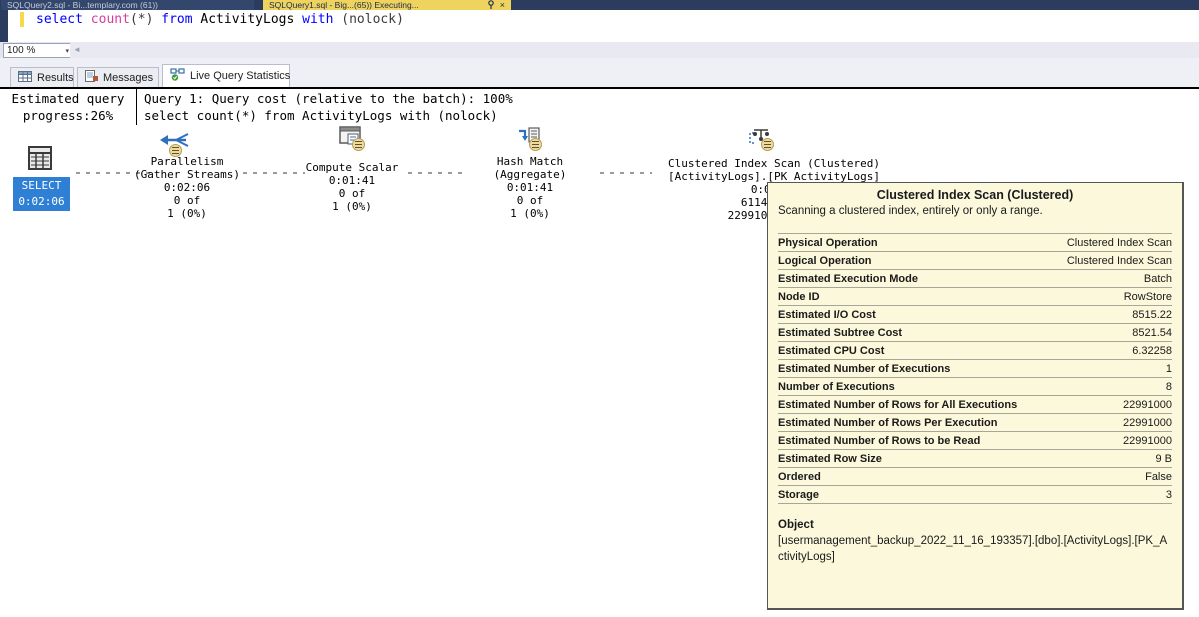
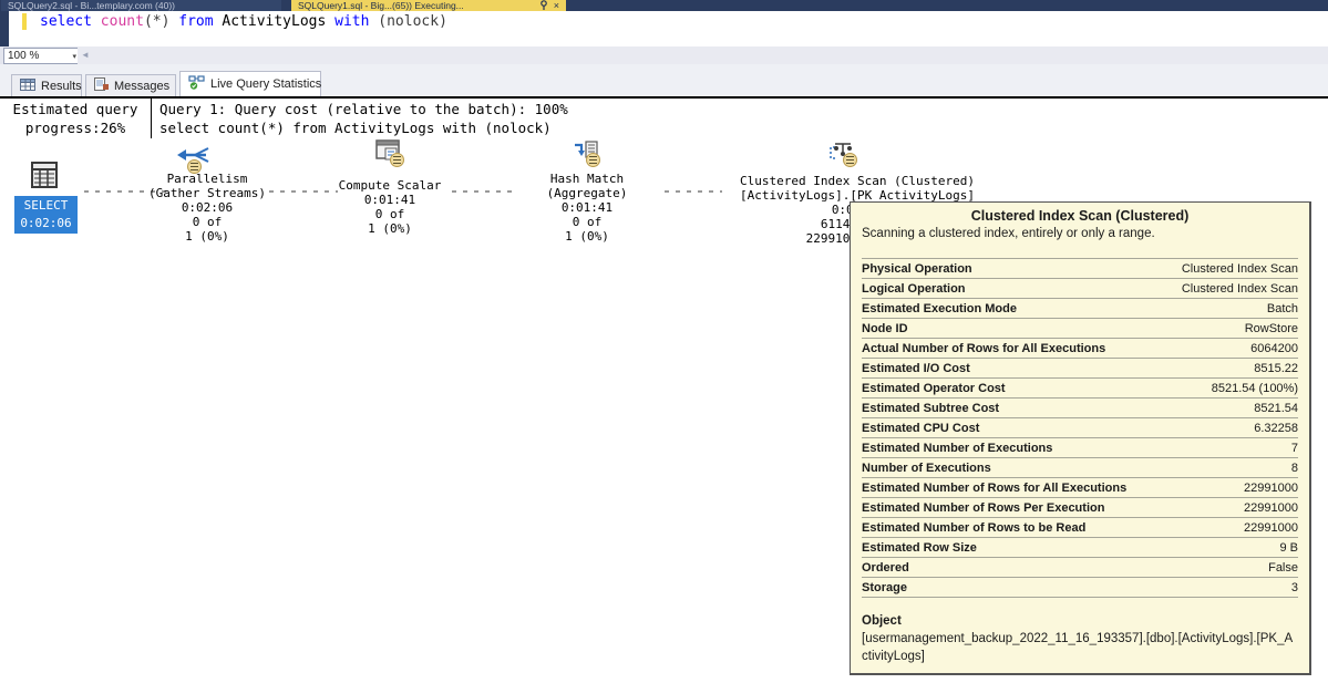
- SQLQuery2.sql - Bi...templary.com (61))
+ SQLQuery2.sql - Bi...templary.com (40))
  SQLQuery1.sql - Big...(65)) Executing...
  ×
  select count(*) from ActivityLogs with (nolock)
  100 %
  ◄
  Results
  Messages
  Live Query Statistics
  Estimated query
  progress:26%
  Query 1: Query cost (relative to the batch): 100%
  select count(*) from ActivityLogs with (nolock)
  SELECT
  0:02:06
  Parallelism
  (Gather Streams)
  0:02:06
  0 of
  1 (0%)
  Compute Scalar
  0:01:41
  0 of
  1 (0%)
  Hash Match
  (Aggregate)
  0:01:41
  0 of
  1 (0%)
  Clustered Index Scan (Clustered)
  [ActivityLogs].[PK_ActivityLogs]
  Clustered Index Scan (Clustered)
  Scanning a clustered index, entirely or only a range.
  Physical Operation
  Clustered Index Scan
  Logical Operation
  Clustered Index Scan
  Estimated Execution Mode
  Batch
  Node ID
  RowStore
+ Actual Number of Rows for All Executions
+ 6064200
  Estimated I/O Cost
  8515.22
+ Estimated Operator Cost
+ 8521.54 (100%)
  Estimated Subtree Cost
  8521.54
  Estimated CPU Cost
  6.32258
  Estimated Number of Executions
- 1
+ 7
  Number of Executions
  8
  Estimated Number of Rows for All Executions
  22991000
  Estimated Number of Rows Per Execution
  22991000
  Estimated Number of Rows to be Read
  22991000
  Estimated Row Size
  9 B
  Ordered
  False
  Storage
  3
  Object
  [usermanagement_backup_2022_11_16_193357].[dbo].[ActivityLogs].[PK_ActivityLogs]
